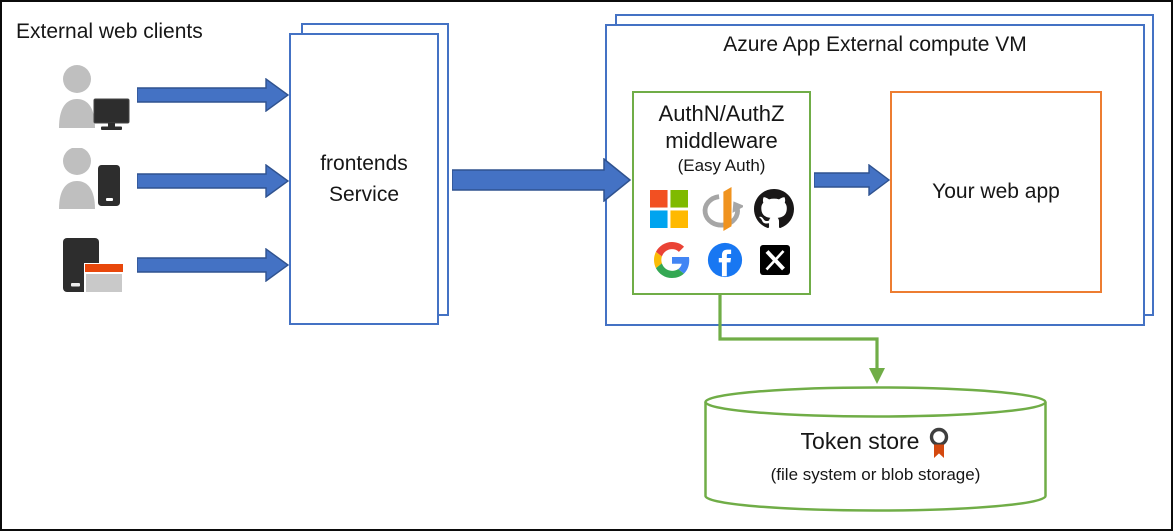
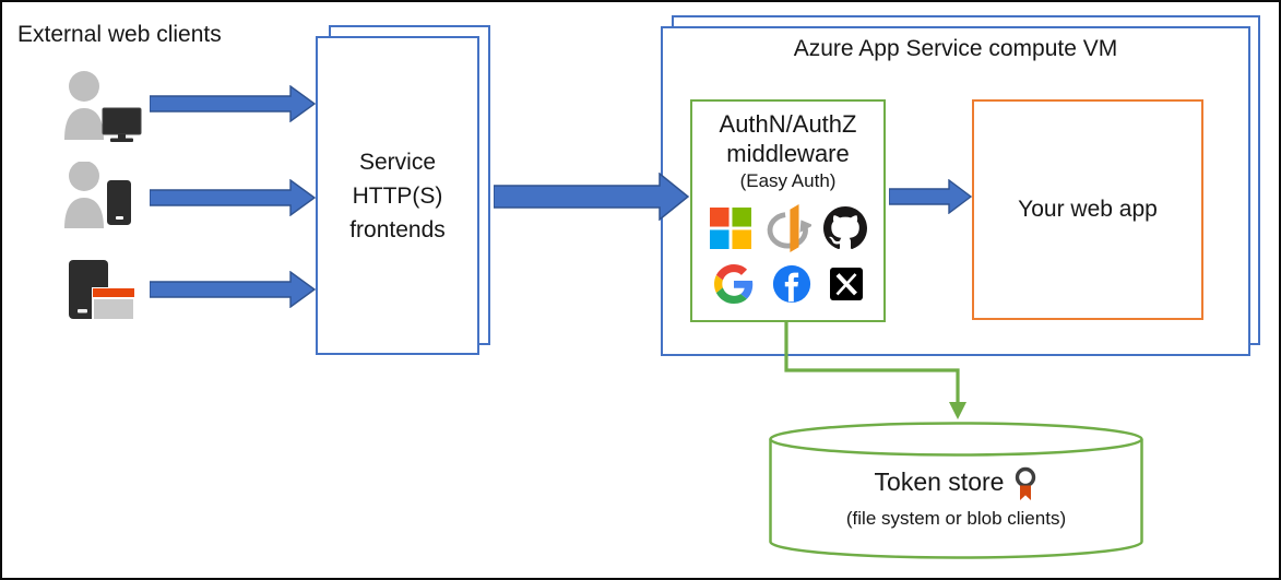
  External web clients
- frontends
+ Service
+ HTTP(S)
- Service
+ frontends
- Azure App External compute VM
+ Azure App Service compute VM
  AuthN/AuthZ
  middleware
  (Easy Auth)
  Your web app
  Token store
- (file system or blob storage)
+ (file system or blob clients)
